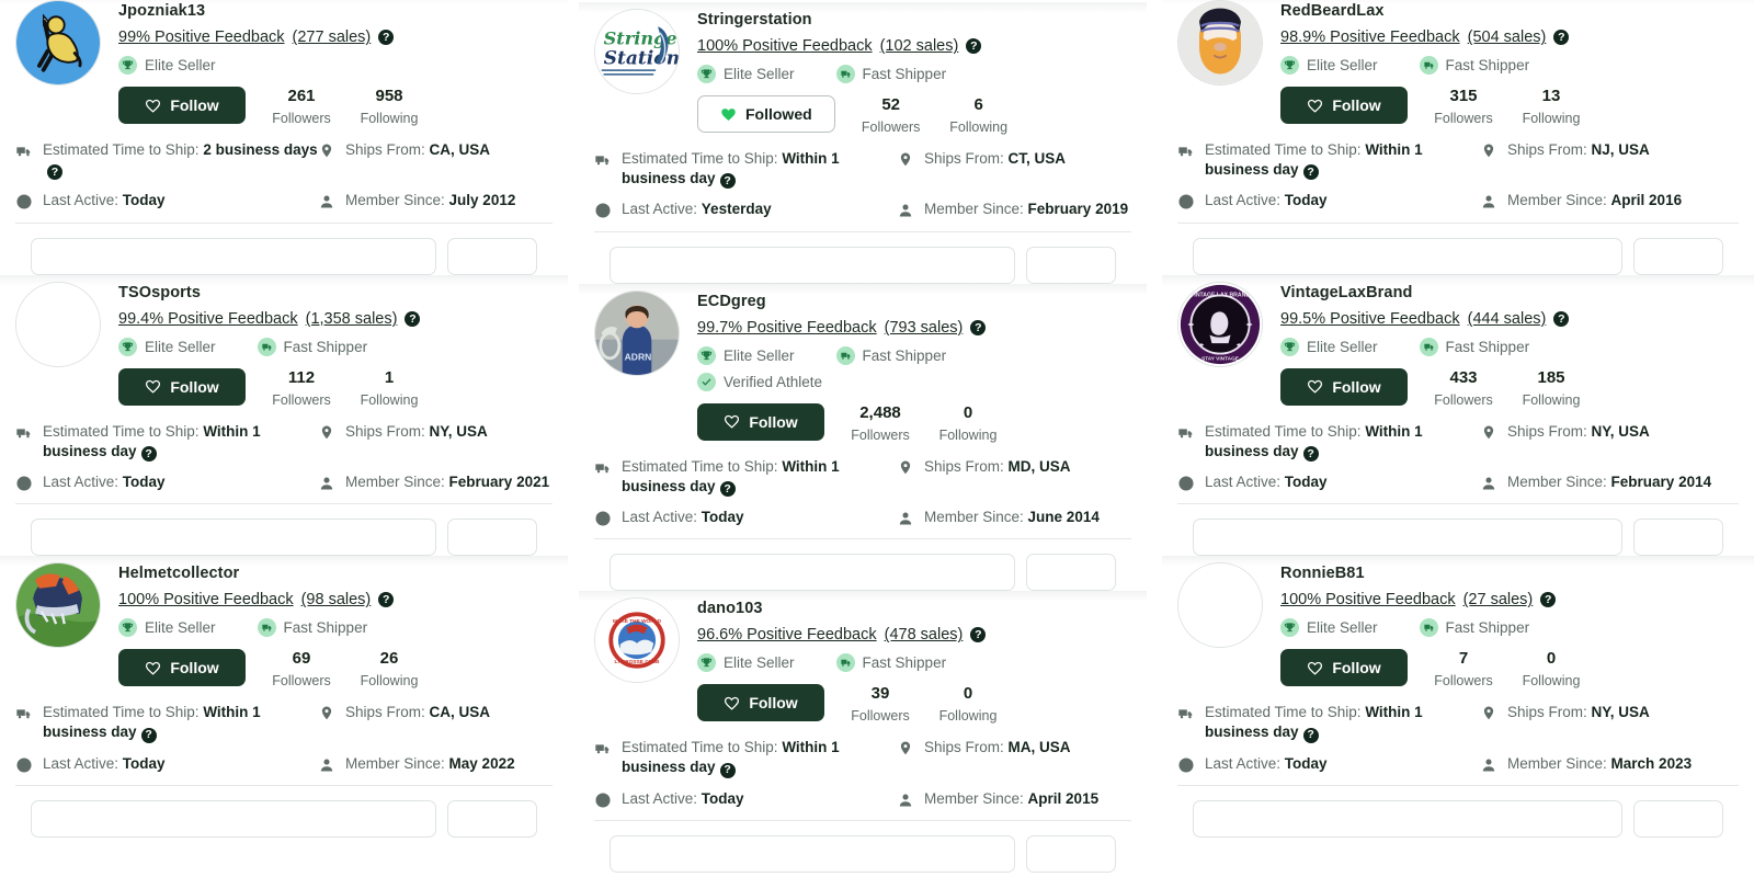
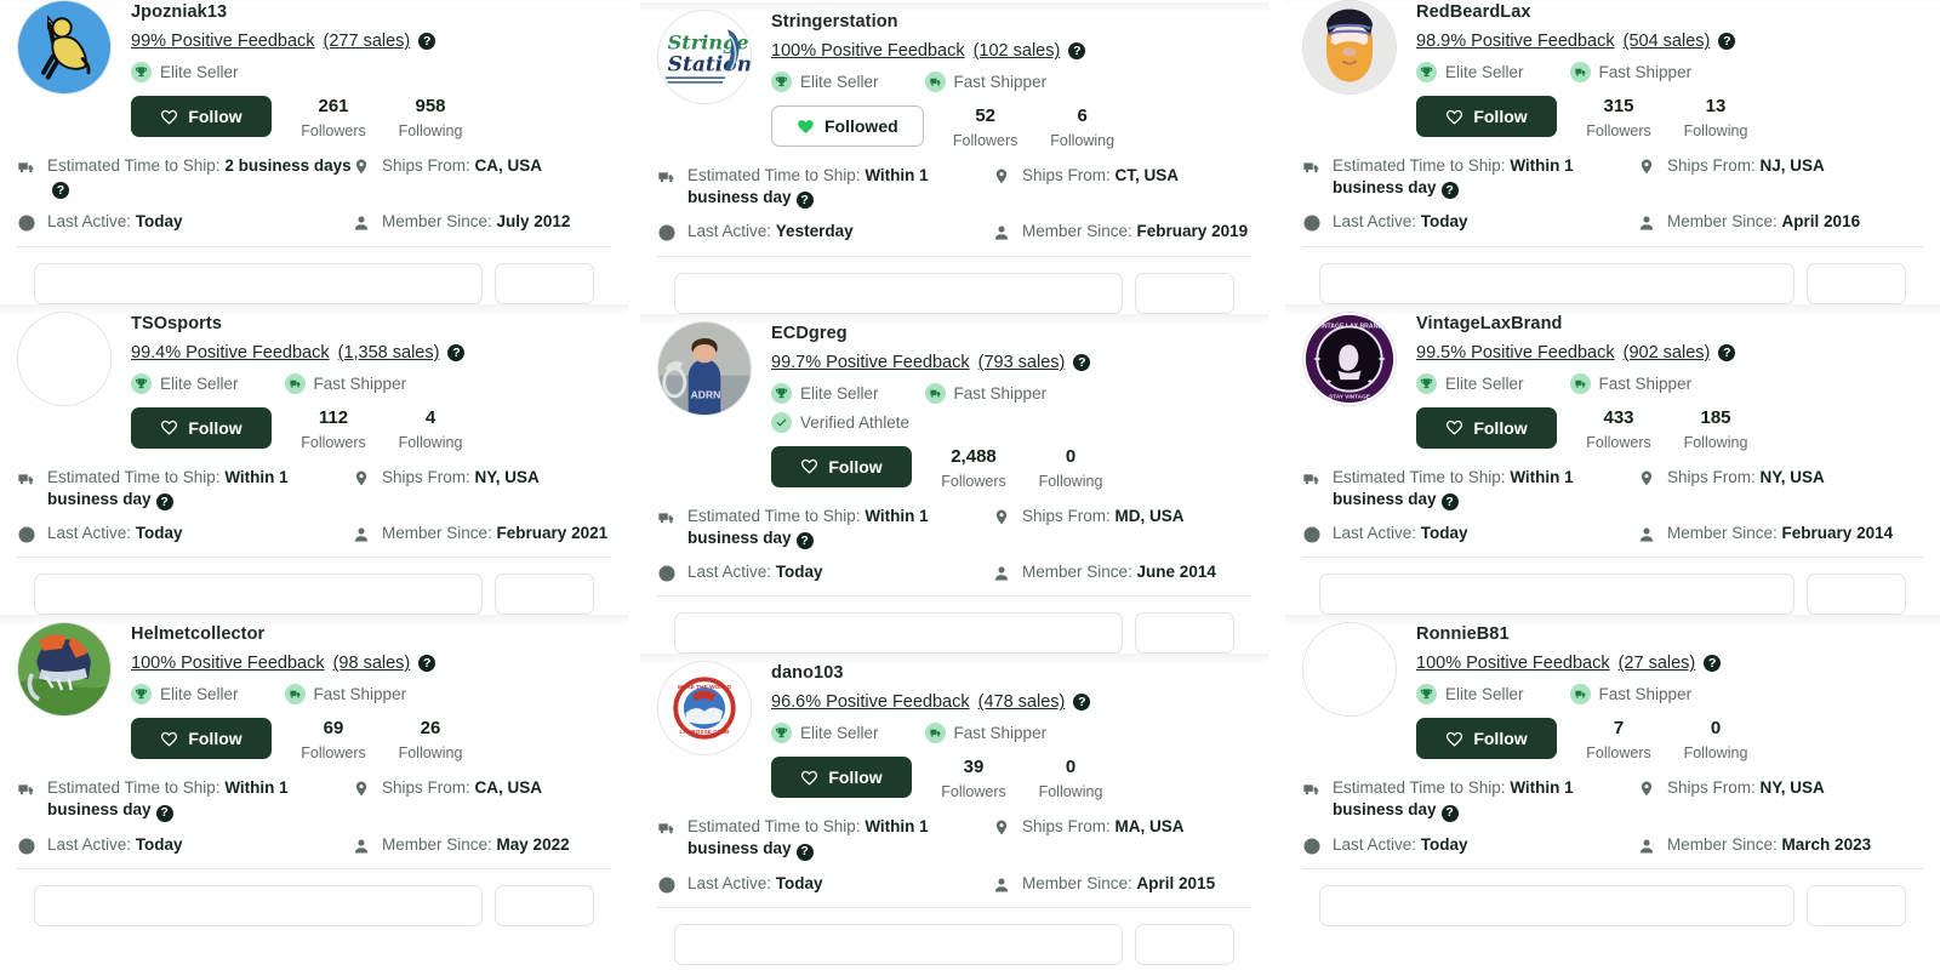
  Jpozniak13
  99% Positive Feedback
  (277 sales)
  ?
  Elite Seller
  Follow
  261
  Followers
  958
  Following
  Estimated Time to Ship: 2 business days?
  Ships From: CA, USA
  Last Active: Today
  Member Since: July 2012
  TSOsports
  99.4% Positive Feedback
  (1,358 sales)
  ?
  Elite Seller
  Fast Shipper
  Follow
  112
  Followers
- 1
+ 4
  Following
  Estimated Time to Ship: Within 1 business day ?
  Ships From: NY, USA
  Last Active: Today
  Member Since: February 2021
  Helmetcollector
  100% Positive Feedback
  (98 sales)
  ?
  Elite Seller
  Fast Shipper
  Follow
  69
  Followers
  26
  Following
  Estimated Time to Ship: Within 1 business day ?
  Ships From: CA, USA
  Last Active: Today
  Member Since: May 2022
  Stringe
  Statin
  Stringerstation
  100% Positive Feedback
  (102 sales)
  ?
  Elite Seller
  Fast Shipper
  Followed
  52
  Followers
  6
  Following
  Estimated Time to Ship: Within 1 business day ?
  Ships From: CT, USA
  Last Active: Yesterday
  Member Since: February 2019
  ADRN
  ECDgreg
  99.7% Positive Feedback
  (793 sales)
  ?
  Elite Seller
  Fast Shipper
  Verified Athlete
  Follow
  2,488
  Followers
  0
  Following
  Estimated Time to Ship: Within 1 business day ?
  Ships From: MD, USA
  Last Active: Today
  Member Since: June 2014
  dano103
  96.6% Positive Feedback
  (478 sales)
  ?
  Elite Seller
  Fast Shipper
  Follow
  39
  Followers
  0
  Following
  Estimated Time to Ship: Within 1 business day ?
  Ships From: MA, USA
  Last Active: Today
  Member Since: April 2015
  RedBeardLax
  98.9% Positive Feedback
  (504 sales)
  ?
  Elite Seller
  Fast Shipper
  Follow
  315
  Followers
  13
  Following
  Estimated Time to Ship: Within 1 business day ?
  Ships From: NJ, USA
  Last Active: Today
  Member Since: April 2016
  VintageLaxBrand
  99.5% Positive Feedback
- (444 sales)
+ (902 sales)
  ?
  Elite Seller
  Fast Shipper
  Follow
  433
  Followers
  185
  Following
  Estimated Time to Ship: Within 1 business day ?
  Ships From: NY, USA
  Last Active: Today
  Member Since: February 2014
  RonnieB81
  100% Positive Feedback
  (27 sales)
  ?
  Elite Seller
  Fast Shipper
  Follow
  7
  Followers
  0
  Following
  Estimated Time to Ship: Within 1 business day ?
  Ships From: NY, USA
  Last Active: Today
  Member Since: March 2023
